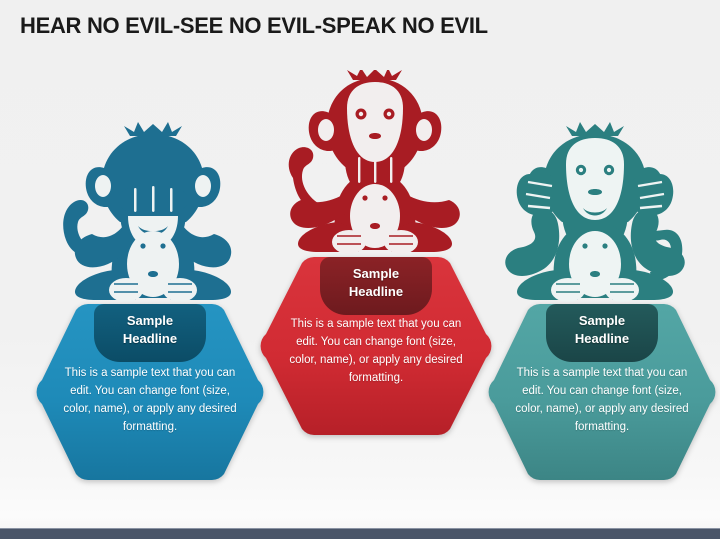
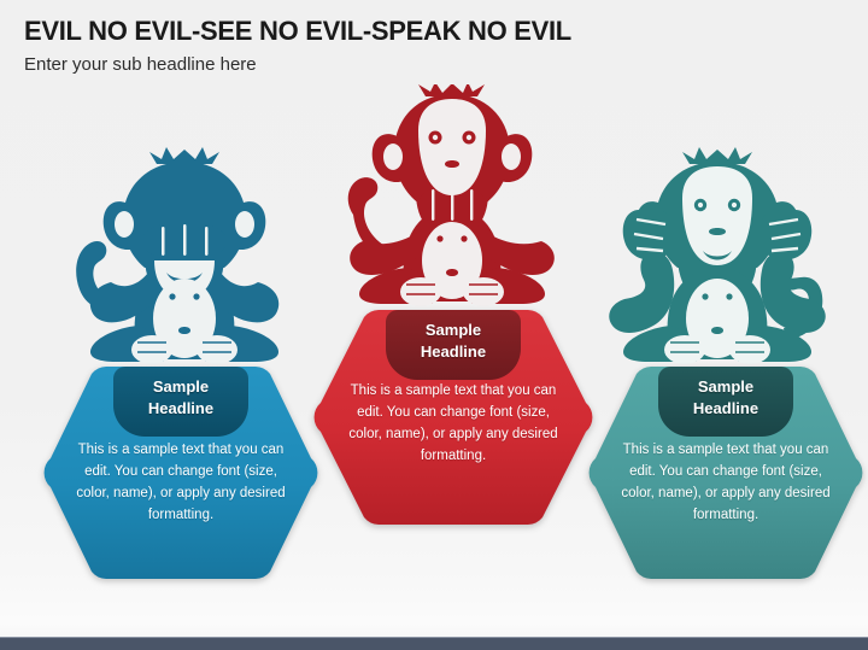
- HEAR NO EVIL-SEE NO EVIL-SPEAK NO EVIL
+ EVIL NO EVIL-SEE NO EVIL-SPEAK NO EVIL
+ Enter your sub headline here
  Sample
  Headline
  This is a sample text that you can edit. You can change font (size, color, name), or apply any desired formatting.
  Sample
  Headline
  This is a sample text that you can edit. You can change font (size, color, name), or apply any desired formatting.
  Sample
  Headline
  This is a sample text that you can edit. You can change font (size, color, name), or apply any desired formatting.
